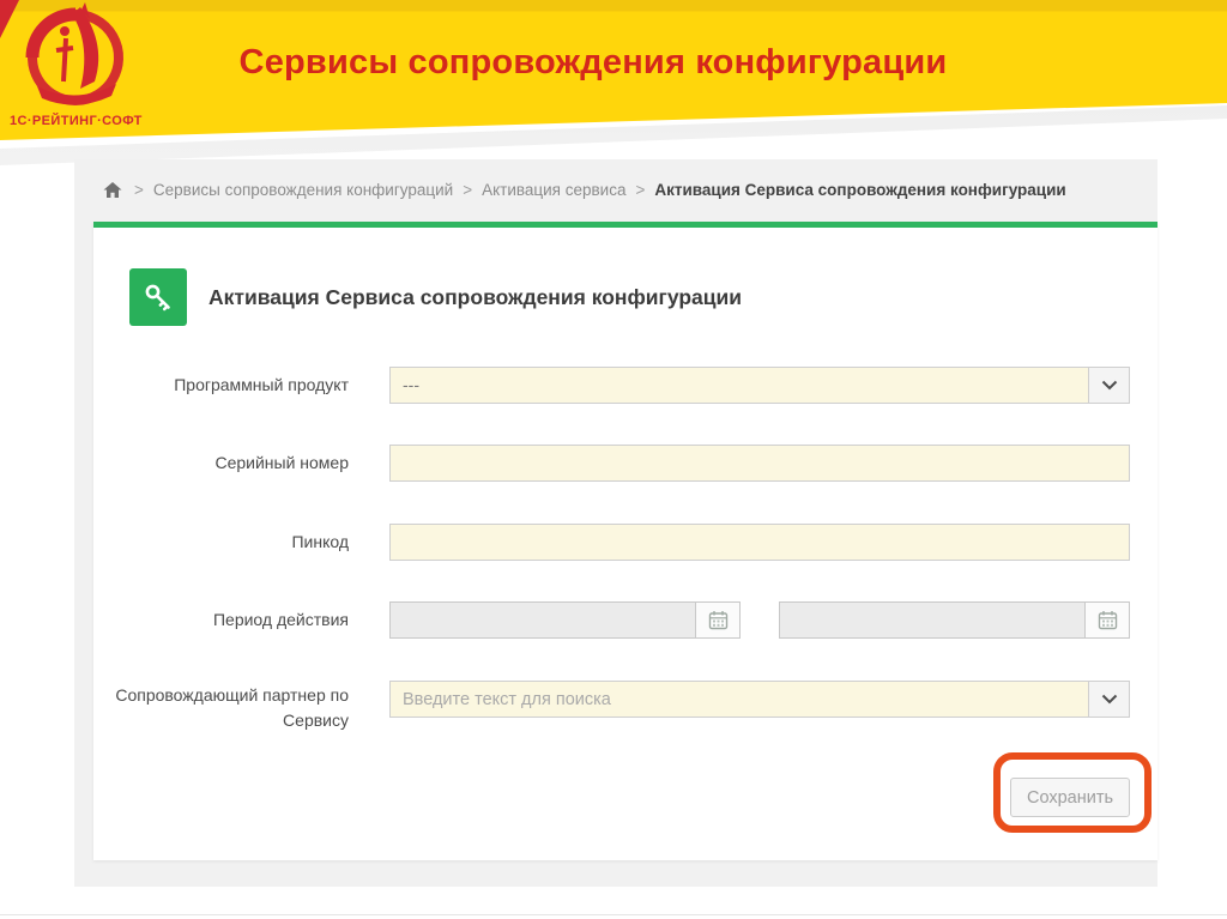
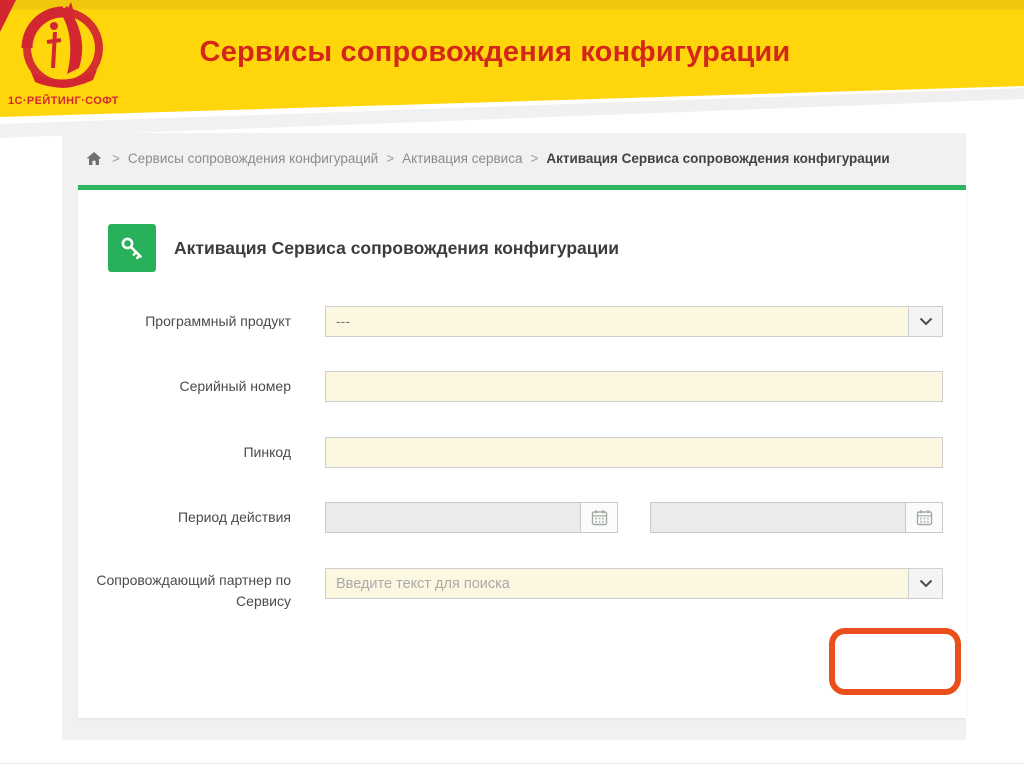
  1С·РЕЙТИНГ·СОФТ
  Сервисы сопровождения конфигурации
  >
  Сервисы сопровождения конфигураций
  >
  Активация сервиса
  >
  Активация Сервиса сопровождения конфигурации
  Активация Сервиса сопровождения конфигурации
  Программный продукт
  ---
  Серийный номер
  Пинкод
  Период действия
  Сопровождающий партнер по Сервису
  Введите текст для поиска
- Сохранить
